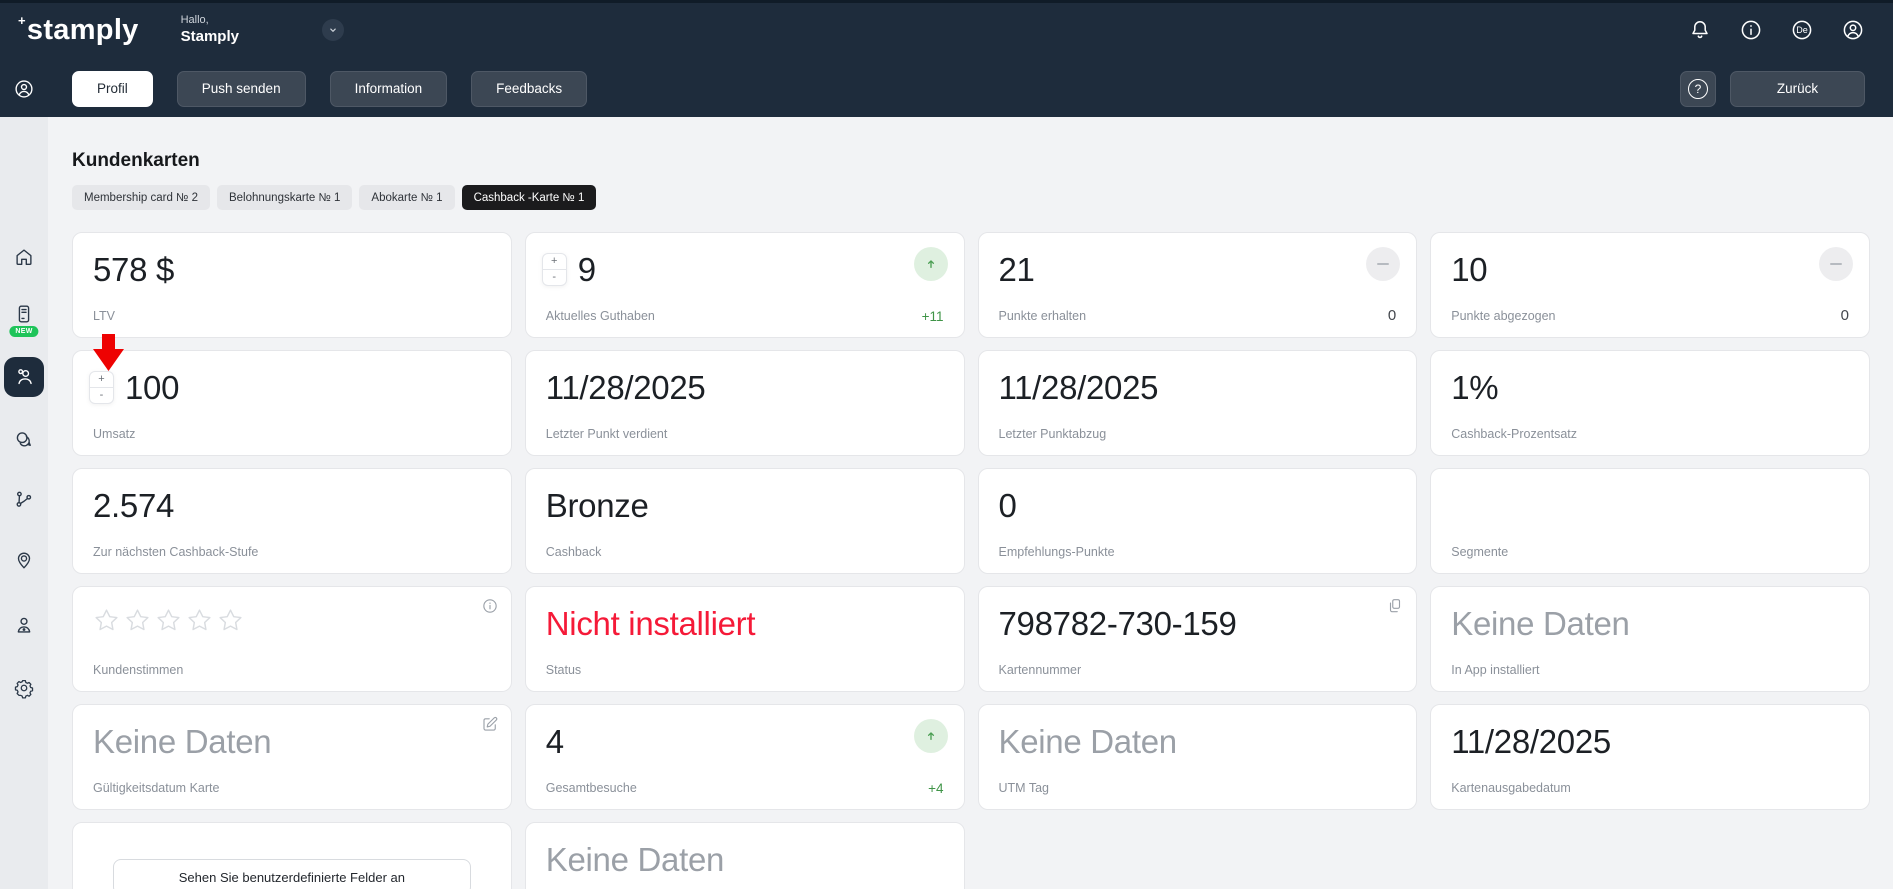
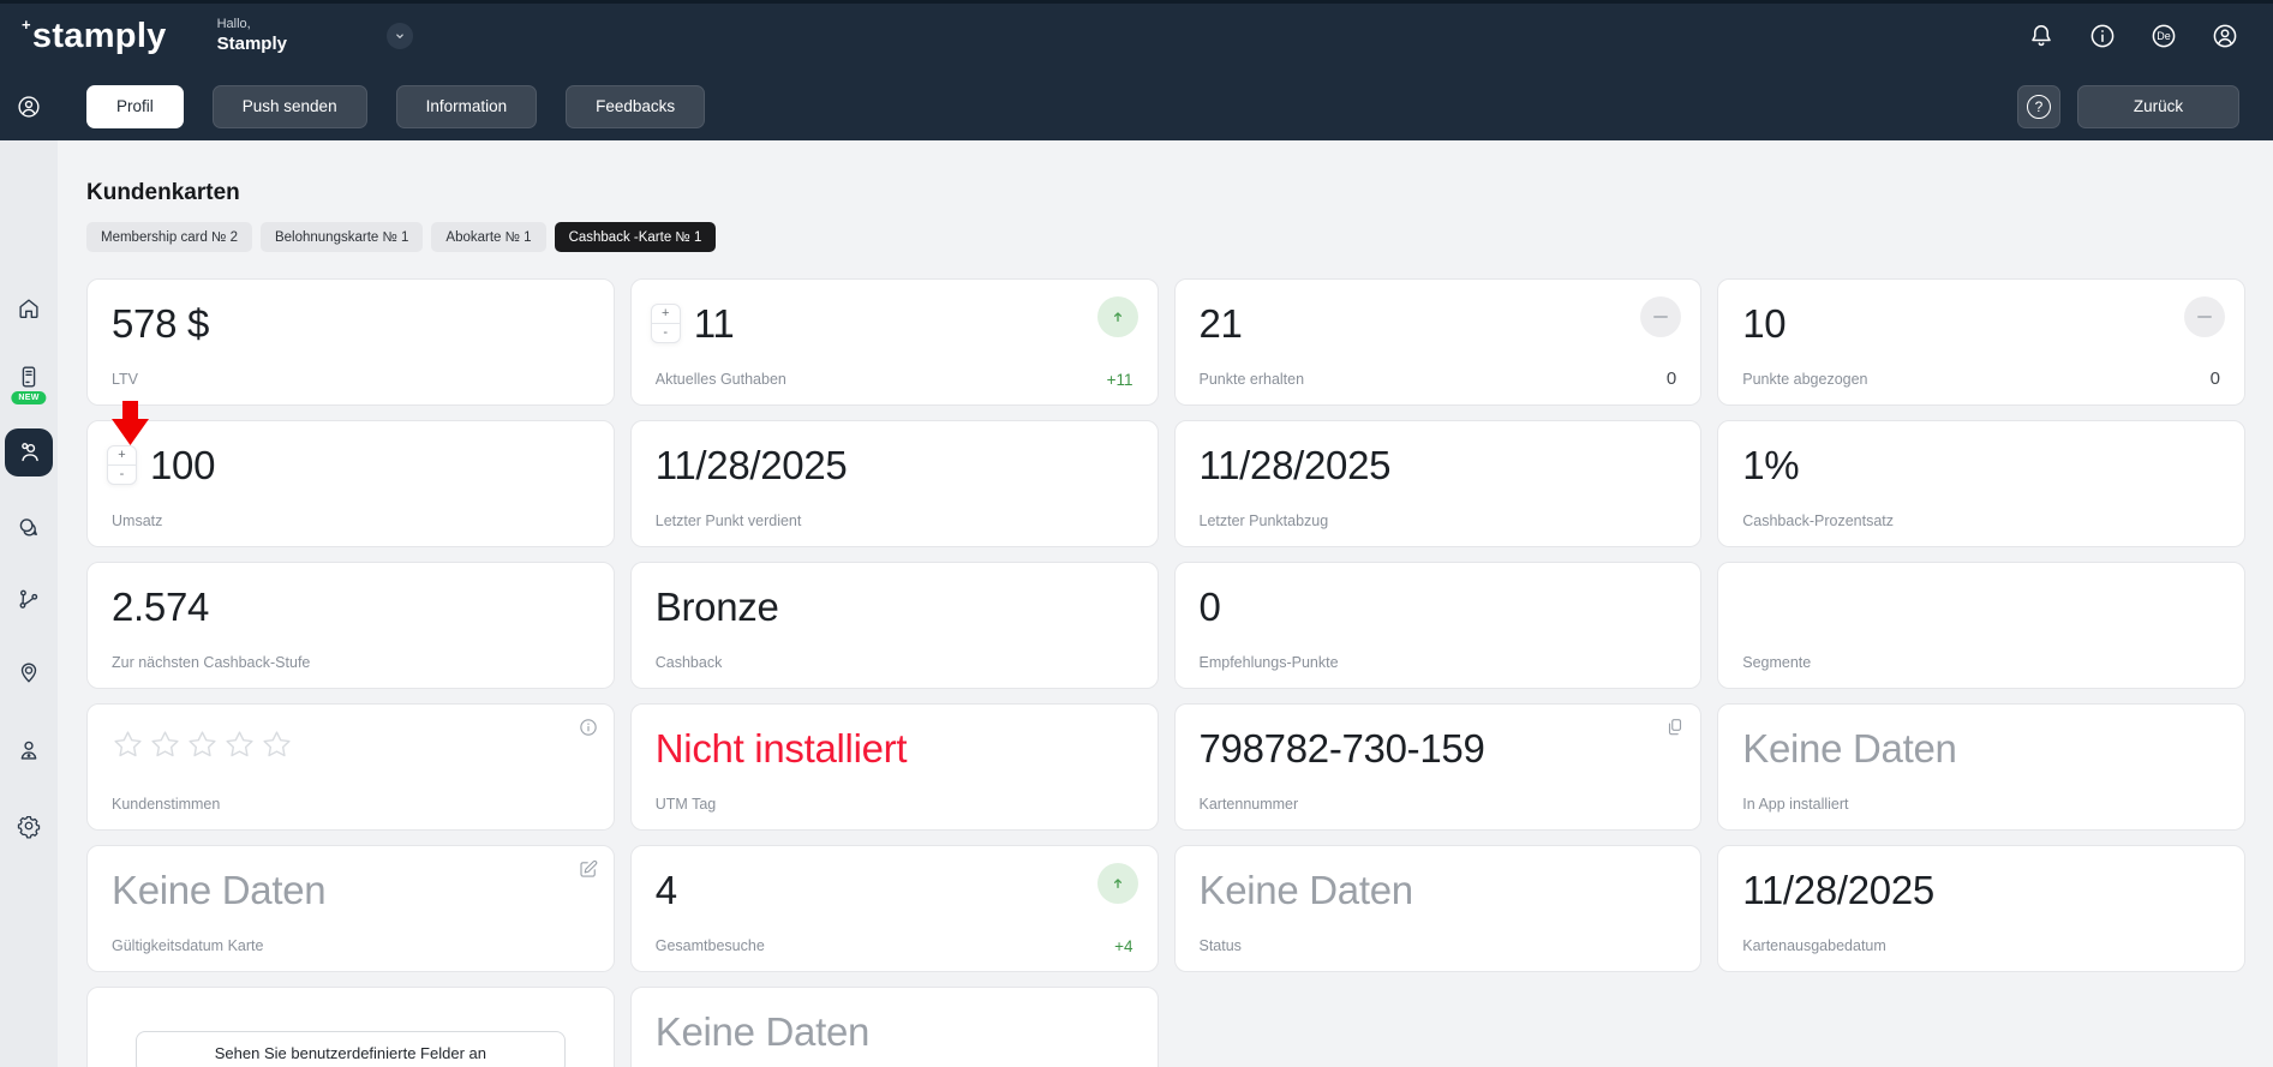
  +
  stamply
  Hallo,
  Stamply
  De
  Profil
  Push senden
  Information
  Feedbacks
  ?
  Zurück
  Kundenkarten
  Membership card № 2
  Belohnungskarte № 1
  Abokarte № 1
  Cashback -Karte № 1
  578 $
  LTV
  +
  -
- 9
+ 11
  Aktuelles Guthaben
  +11
  21
  Punkte erhalten
  0
  10
  Punkte abgezogen
  0
  +
  -
  100
  Umsatz
  11/28/2025
  Letzter Punkt verdient
  11/28/2025
  Letzter Punktabzug
  1%
  Cashback-Prozentsatz
  2.574
  Zur nächsten Cashback-Stufe
  Bronze
  Cashback
  0
  Empfehlungs-Punkte
  Segmente
  Kundenstimmen
  Nicht installiert
- Status
+ UTM Tag
  798782-730-159
  Kartennummer
  Keine Daten
  In App installiert
  Keine Daten
  Gültigkeitsdatum Karte
  4
  Gesamtbesuche
  +4
  Keine Daten
- UTM Tag
+ Status
  11/28/2025
  Kartenausgabedatum
  Sehen Sie benutzerdefinierte Felder an
  Keine Daten
